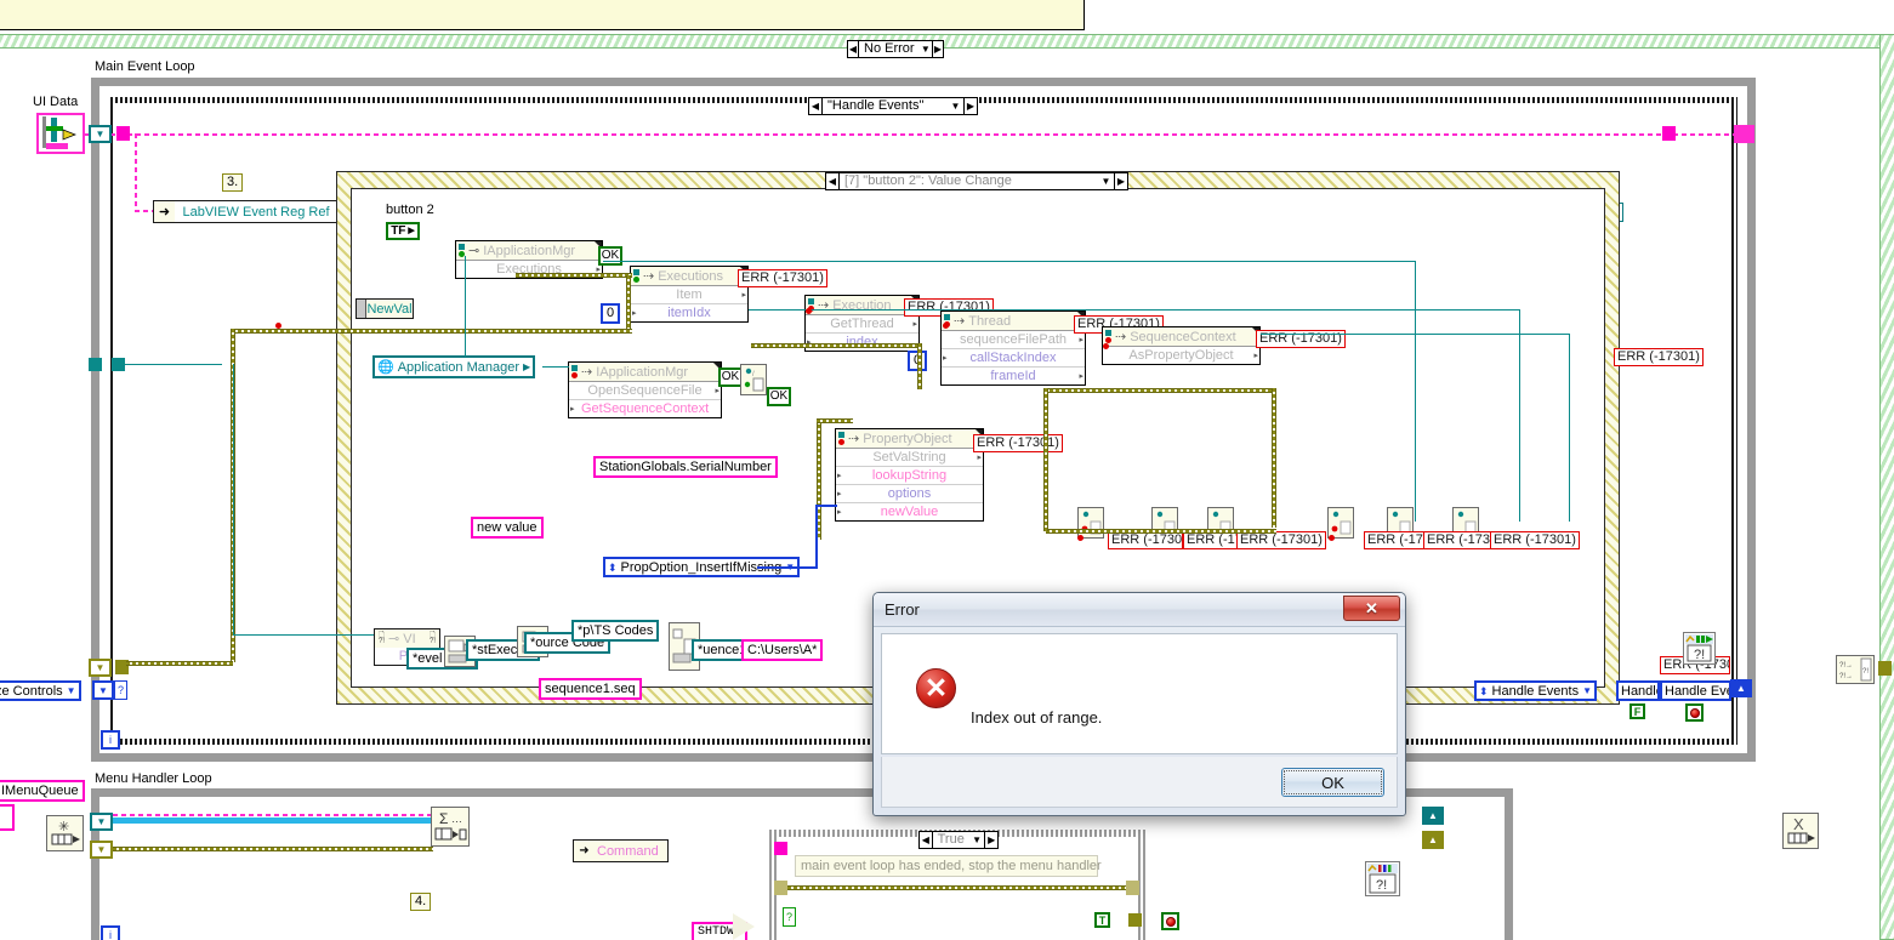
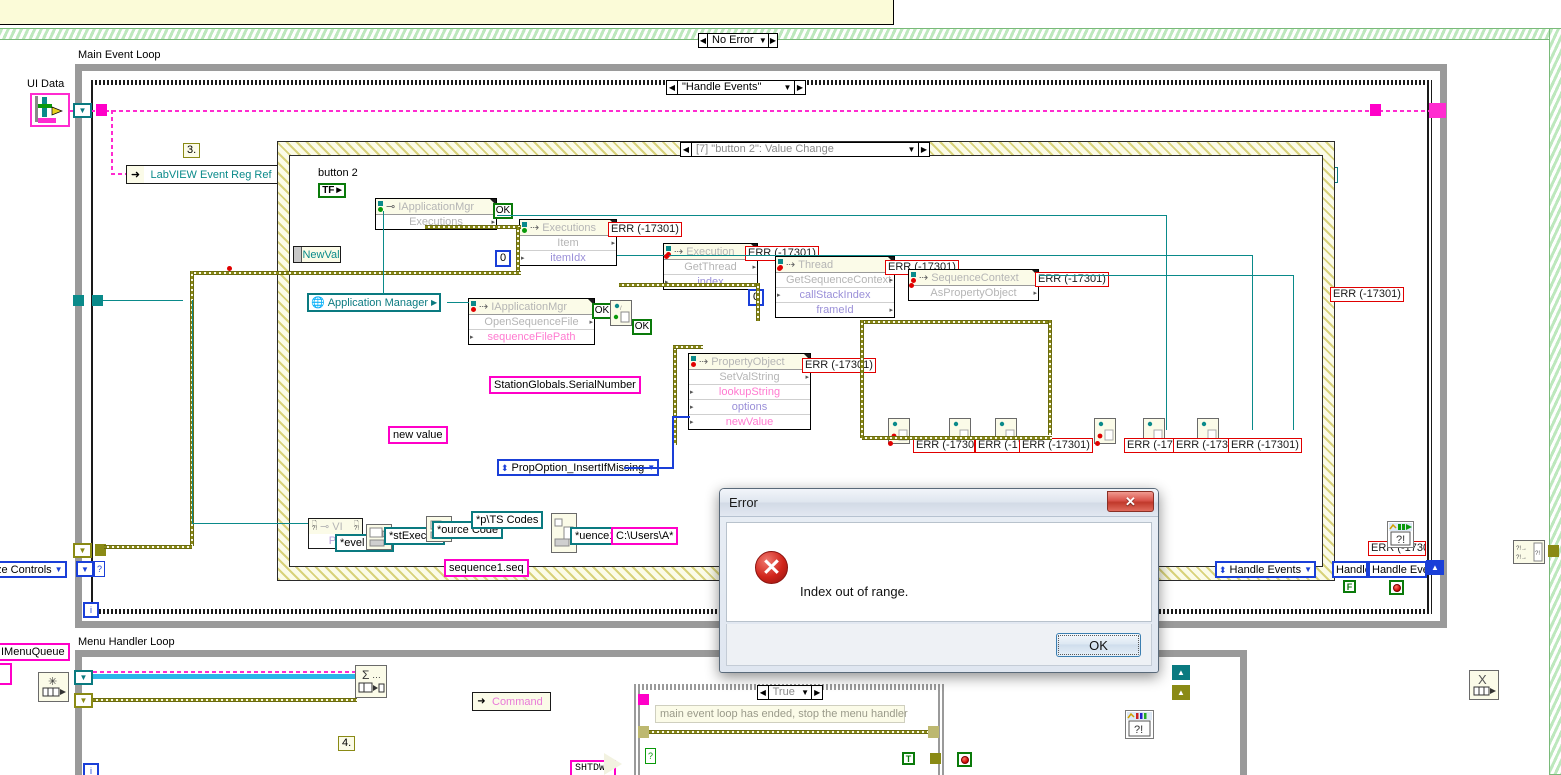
  ◀
  No Error
  ▼
  ▶
  Main Event Loop
  ◀
  "Handle Events"
  ▼
  ▶
  UI Data
  ▼
  3.
  ➜
  LabVIEW Event Reg Ref
  ◀
  [7] "button 2": Value Change
  ▼
  ▶
  button 2
  TF
  NewVal
  🌐
  Application Manager
  ▶
  ⊸
  IApplicationMgr
  Executions
  OK
  ⇢
  Executions
  Item
  itemIdx
  0
  ERR (-17301)
  ⇢
  Execution
  GetThread
  index
  ERR (-17301)
  ⇢
  Thread
- sequenceFilePath
+ GetSequenceContext
  callStackIndex
  frameId
  ERR (-17301)
  ⇢
  SequenceContext
  AsPropertyObject
  ERR (-17301)
  ⇢
  IApplicationMgr
  OpenSequenceFile
- GetSequenceContext
+ sequenceFilePath
  OK
  OK
  ⇢
  PropertyObject
  SetValString
  lookupString
  options
  newValue
  ERR (-1731)
  StationGlobals.SerialNumber
  new value
  ⬍
  PropOption_InsertIfMis
  ERR (-1730
  ERR (-1
  ERR (-17301)
  ERR (-17
  ERR (-173
  ERR (-17301)
  ERR (-17301)
  ⊸
  VI
  *ource Code
  *p\TS Codes
  *uence
  C:\Users\A*
  sequence1.seq
  ⬍
  Handle Events
  ▼
  Handl
  Handle Ev
  ERR (-173
  ?!
  F
  ▲
  ▼
  e Controls
  ▼
  ▼
  ?
  i
  Menu Handler Loop
  IMenuQueue
  ✳
  ▼
  ▼
  Σ
  …
  4.
  ➜
  Command
  SHTDWN
  ◀
  True
  ▼
  ▶
  main event loop has ended, stop the menu handler
  T
  ?
  ?!
  ▲
  ▲
  X
  i
  Error
  ✕
  ✕
  Index out of range.
  OK
